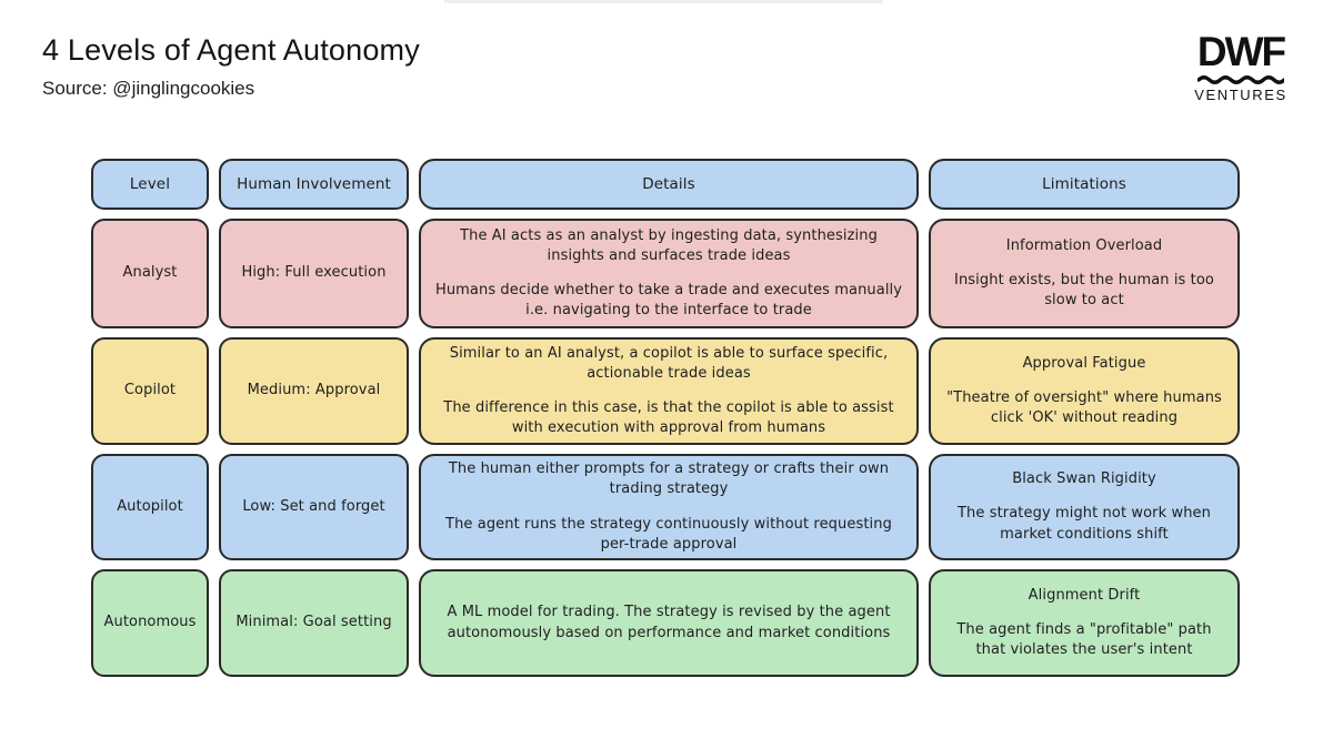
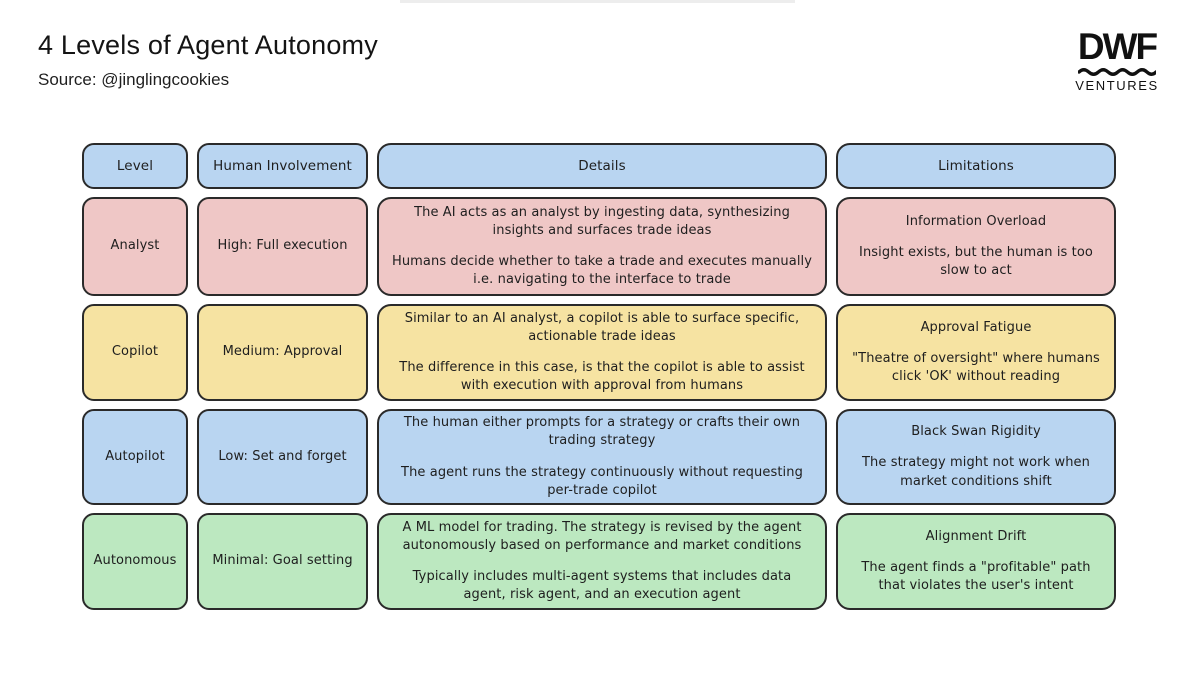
  4 Levels of Agent Autonomy
  Source: @jinglingcookies
  DWF
  VENTURES
  Level
  Human Involvement
  Details
  Limitations
  Analyst
  High: Full execution
  The AI acts as an analyst by ingesting data, synthesizing insights and surfaces trade ideas
  Humans decide whether to take a trade and executes manually i.e. navigating to the interface to trade
  Information Overload
  Insight exists, but the human is too slow to act
  Copilot
  Medium: Approval
  Similar to an AI analyst, a copilot is able to surface specific, actionable trade ideas
  The difference in this case, is that the copilot is able to assist with execution with approval from humans
  Approval Fatigue
  "Theatre of oversight" where humans click 'OK' without reading
  Autopilot
  Low: Set and forget
  The human either prompts for a strategy or crafts their own trading strategy
- The agent runs the strategy continuously without requesting per-trade approval
+ The agent runs the strategy continuously without requesting per-trade copilot
  Black Swan Rigidity
  The strategy might not work when market conditions shift
  Autonomous
  Minimal: Goal setting
  A ML model for trading. The strategy is revised by the agent autonomously based on performance and market conditions
+ Typically includes multi-agent systems that includes data agent, risk agent, and an execution agent
  Alignment Drift
  The agent finds a "profitable" path that violates the user's intent
